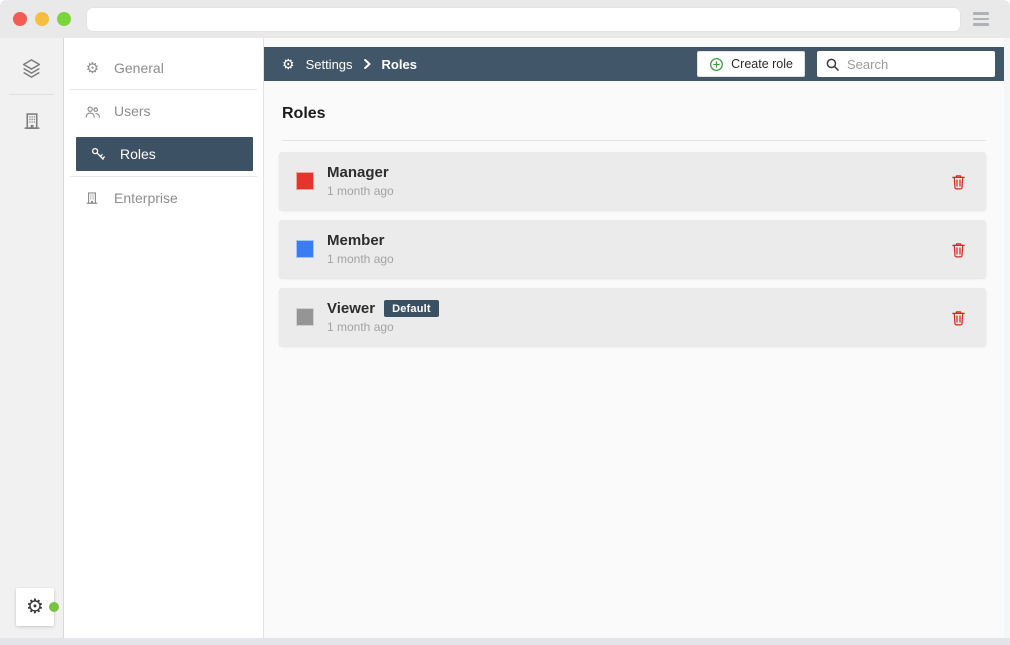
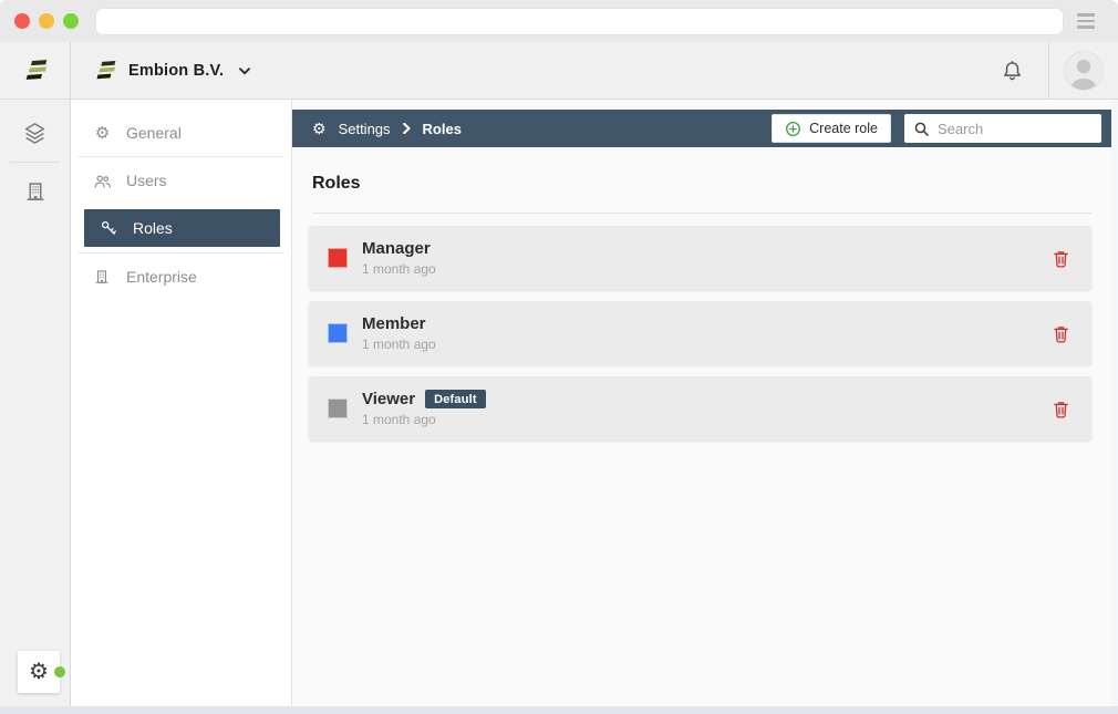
+ Embion B.V.
  ⚙
  ⚙
  General
  Users
  Roles
  Enterprise
  ⚙
  Settings
  Roles
  Create role
  Search
  Roles
  Manager
  1 month ago
  Member
  1 month ago
  Viewer
  Default
  1 month ago
